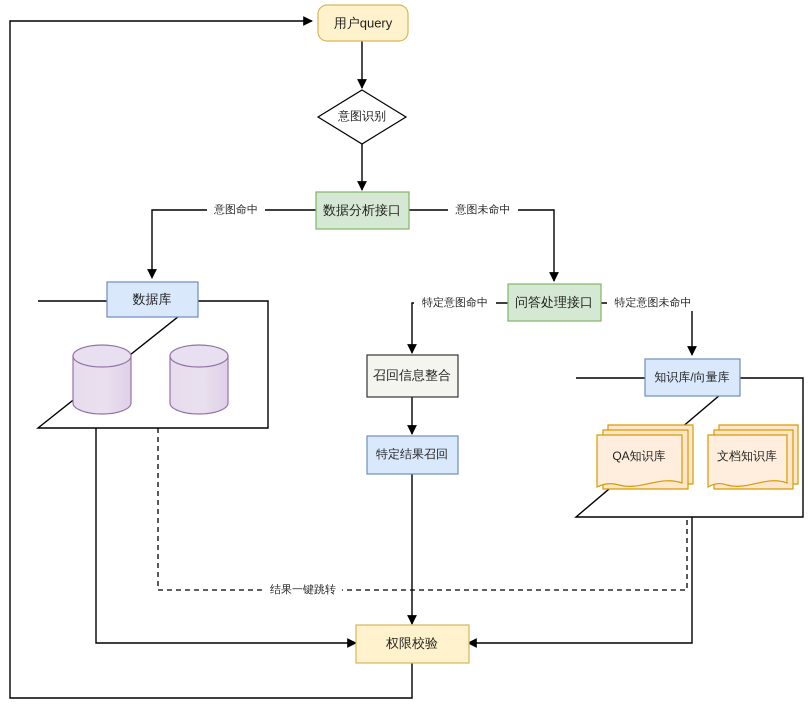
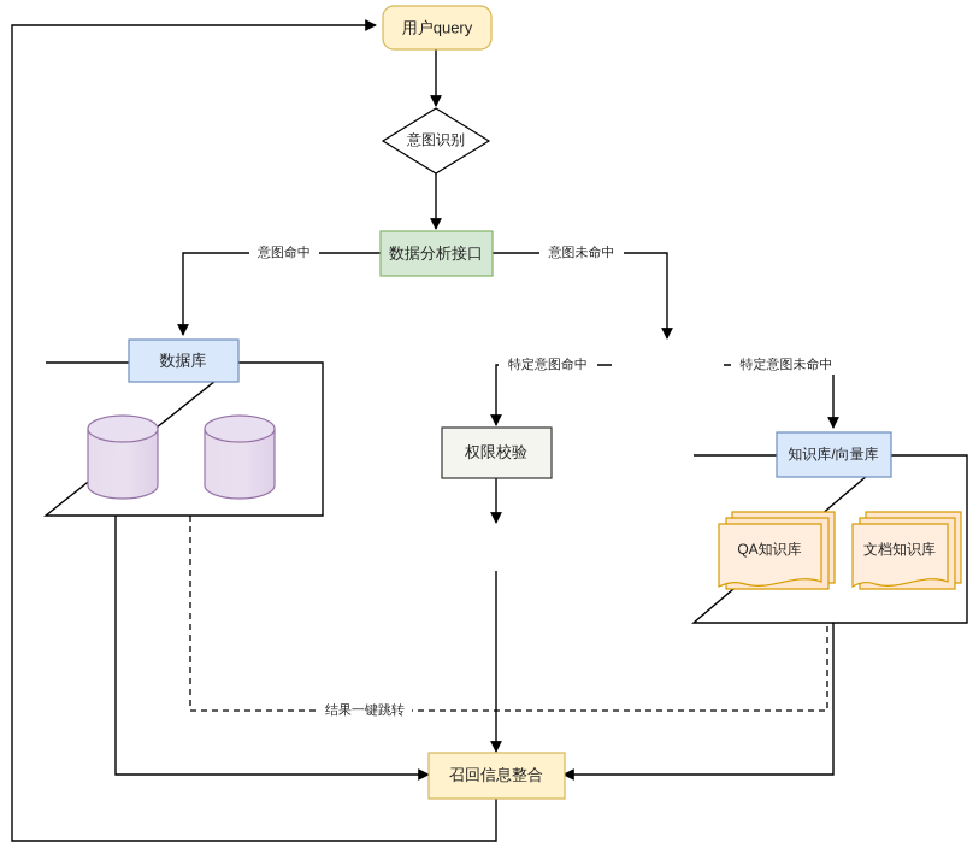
  用户query
  意图识别
  数据分析接口
- 问答处理接口
  数据库
  知识库/向量库
- 召回信息整合
+ 权限校验
- 特定结果召回
- 权限校验
+ 召回信息整合
  QA知识库
  文档知识库
  意图命中
  意图未命中
  特定意图命中
  特定意图未命中
  结果一键跳转
